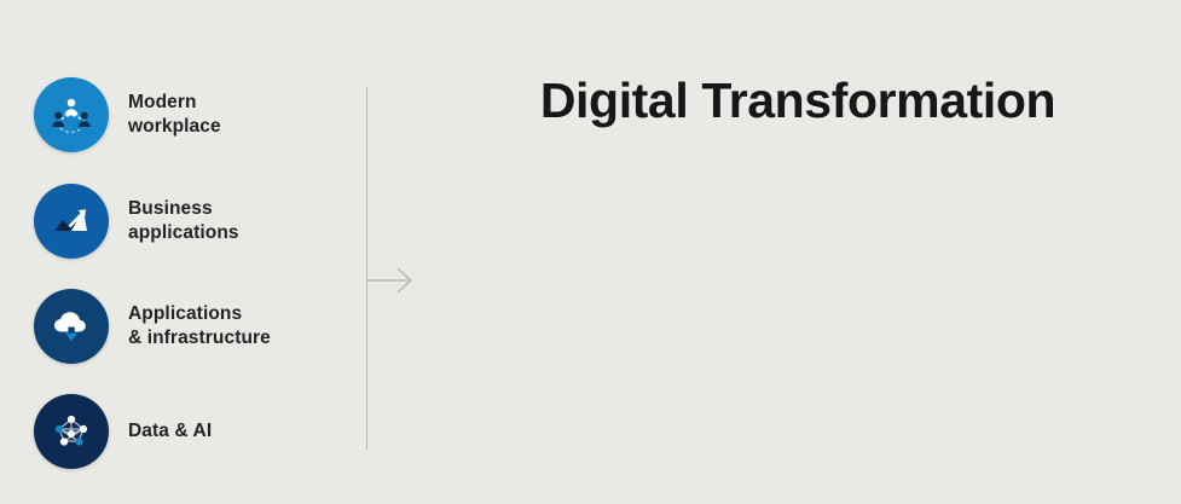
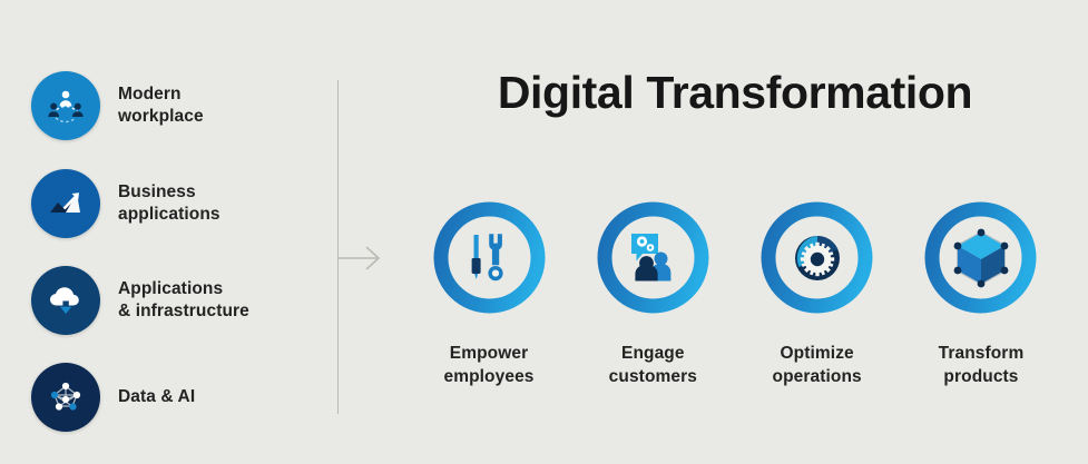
  Modern
  workplace
  Business
  applications
  Applications
  & infrastructure
  Data & AI
  Digital Transformation
+ Empower
+ employees
+ Engage
+ customers
+ Optimize
+ operations
+ Transform
+ products
